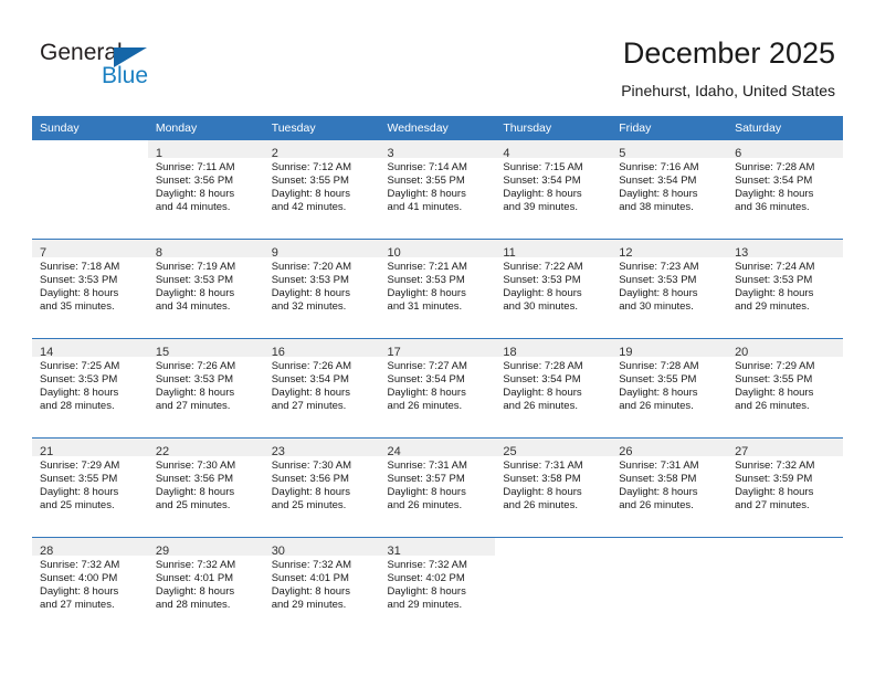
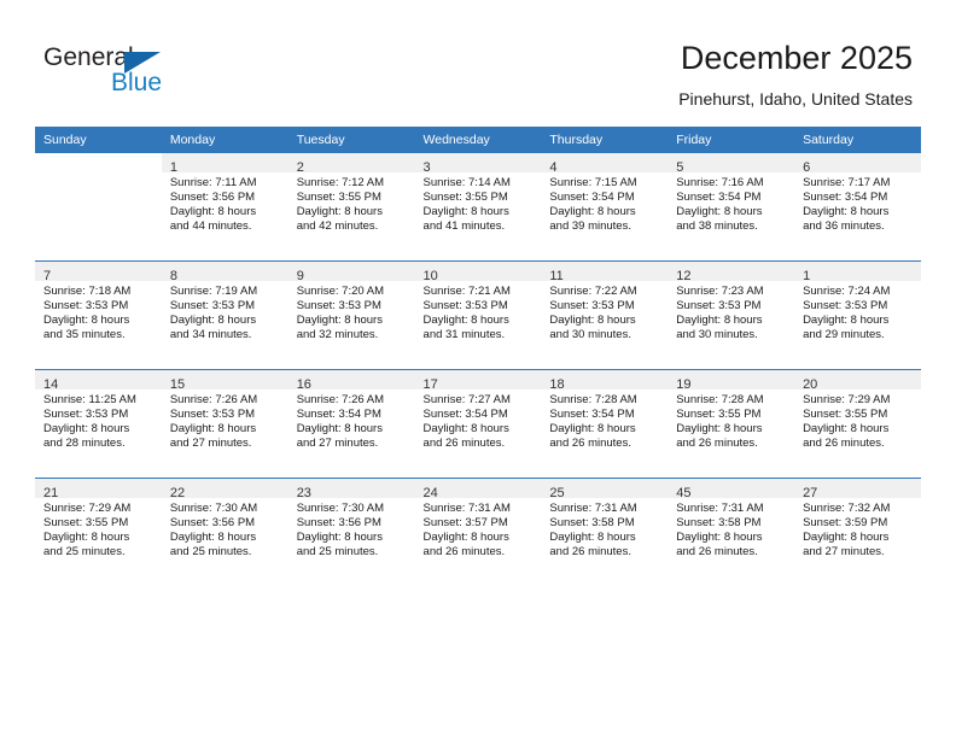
  General
  Blue
  December 2025
  Pinehurst, Idaho, United States
  Sunday	Monday	Tuesday	Wednesday	Thursday	Friday	Saturday
- 	1Sunrise: 7:11 AMSunset: 3:56 PMDaylight: 8 hoursand 44 minutes.	2Sunrise: 7:12 AMSunset: 3:55 PMDaylight: 8 hoursand 42 minutes.	3Sunrise: 7:14 AMSunset: 3:55 PMDaylight: 8 hoursand 41 minutes.	4Sunrise: 7:15 AMSunset: 3:54 PMDaylight: 8 hoursand 39 minutes.	5Sunrise: 7:16 AMSunset: 3:54 PMDaylight: 8 hoursand 38 minutes.	6Sunrise: 7:28 AMSunset: 3:54 PMDaylight: 8 hoursand 36 minutes.
+ 	1Sunrise: 7:11 AMSunset: 3:56 PMDaylight: 8 hoursand 44 minutes.	2Sunrise: 7:12 AMSunset: 3:55 PMDaylight: 8 hoursand 42 minutes.	3Sunrise: 7:14 AMSunset: 3:55 PMDaylight: 8 hoursand 41 minutes.	4Sunrise: 7:15 AMSunset: 3:54 PMDaylight: 8 hoursand 39 minutes.	5Sunrise: 7:16 AMSunset: 3:54 PMDaylight: 8 hoursand 38 minutes.	6Sunrise: 7:17 AMSunset: 3:54 PMDaylight: 8 hoursand 36 minutes.
- 7Sunrise: 7:18 AMSunset: 3:53 PMDaylight: 8 hoursand 35 minutes.	8Sunrise: 7:19 AMSunset: 3:53 PMDaylight: 8 hoursand 34 minutes.	9Sunrise: 7:20 AMSunset: 3:53 PMDaylight: 8 hoursand 32 minutes.	10Sunrise: 7:21 AMSunset: 3:53 PMDaylight: 8 hoursand 31 minutes.	11Sunrise: 7:22 AMSunset: 3:53 PMDaylight: 8 hoursand 30 minutes.	12Sunrise: 7:23 AMSunset: 3:53 PMDaylight: 8 hoursand 30 minutes.	13Sunrise: 7:24 AMSunset: 3:53 PMDaylight: 8 hoursand 29 minutes.
+ 7Sunrise: 7:18 AMSunset: 3:53 PMDaylight: 8 hoursand 35 minutes.	8Sunrise: 7:19 AMSunset: 3:53 PMDaylight: 8 hoursand 34 minutes.	9Sunrise: 7:20 AMSunset: 3:53 PMDaylight: 8 hoursand 32 minutes.	10Sunrise: 7:21 AMSunset: 3:53 PMDaylight: 8 hoursand 31 minutes.	11Sunrise: 7:22 AMSunset: 3:53 PMDaylight: 8 hoursand 30 minutes.	12Sunrise: 7:23 AMSunset: 3:53 PMDaylight: 8 hoursand 30 minutes.	1Sunrise: 7:24 AMSunset: 3:53 PMDaylight: 8 hoursand 29 minutes.
- 14Sunrise: 7:25 AMSunset: 3:53 PMDaylight: 8 hoursand 28 minutes.	15Sunrise: 7:26 AMSunset: 3:53 PMDaylight: 8 hoursand 27 minutes.	16Sunrise: 7:26 AMSunset: 3:54 PMDaylight: 8 hoursand 27 minutes.	17Sunrise: 7:27 AMSunset: 3:54 PMDaylight: 8 hoursand 26 minutes.	18Sunrise: 7:28 AMSunset: 3:54 PMDaylight: 8 hoursand 26 minutes.	19Sunrise: 7:28 AMSunset: 3:55 PMDaylight: 8 hoursand 26 minutes.	20Sunrise: 7:29 AMSunset: 3:55 PMDaylight: 8 hoursand 26 minutes.
+ 14Sunrise: 11:25 AMSunset: 3:53 PMDaylight: 8 hoursand 28 minutes.	15Sunrise: 7:26 AMSunset: 3:53 PMDaylight: 8 hoursand 27 minutes.	16Sunrise: 7:26 AMSunset: 3:54 PMDaylight: 8 hoursand 27 minutes.	17Sunrise: 7:27 AMSunset: 3:54 PMDaylight: 8 hoursand 26 minutes.	18Sunrise: 7:28 AMSunset: 3:54 PMDaylight: 8 hoursand 26 minutes.	19Sunrise: 7:28 AMSunset: 3:55 PMDaylight: 8 hoursand 26 minutes.	20Sunrise: 7:29 AMSunset: 3:55 PMDaylight: 8 hoursand 26 minutes.
- 21Sunrise: 7:29 AMSunset: 3:55 PMDaylight: 8 hoursand 25 minutes.	22Sunrise: 7:30 AMSunset: 3:56 PMDaylight: 8 hoursand 25 minutes.	23Sunrise: 7:30 AMSunset: 3:56 PMDaylight: 8 hoursand 25 minutes.	24Sunrise: 7:31 AMSunset: 3:57 PMDaylight: 8 hoursand 26 minutes.	25Sunrise: 7:31 AMSunset: 3:58 PMDaylight: 8 hoursand 26 minutes.	26Sunrise: 7:31 AMSunset: 3:58 PMDaylight: 8 hoursand 26 minutes.	27Sunrise: 7:32 AMSunset: 3:59 PMDaylight: 8 hoursand 27 minutes.
+ 21Sunrise: 7:29 AMSunset: 3:55 PMDaylight: 8 hoursand 25 minutes.	22Sunrise: 7:30 AMSunset: 3:56 PMDaylight: 8 hoursand 25 minutes.	23Sunrise: 7:30 AMSunset: 3:56 PMDaylight: 8 hoursand 25 minutes.	24Sunrise: 7:31 AMSunset: 3:57 PMDaylight: 8 hoursand 26 minutes.	25Sunrise: 7:31 AMSunset: 3:58 PMDaylight: 8 hoursand 26 minutes.	45Sunrise: 7:31 AMSunset: 3:58 PMDaylight: 8 hoursand 26 minutes.	27Sunrise: 7:32 AMSunset: 3:59 PMDaylight: 8 hoursand 27 minutes.
- 28Sunrise: 7:32 AMSunset: 4:00 PMDaylight: 8 hoursand 27 minutes.	29Sunrise: 7:32 AMSunset: 4:01 PMDaylight: 8 hoursand 28 minutes.	30Sunrise: 7:32 AMSunset: 4:01 PMDaylight: 8 hoursand 29 minutes.	31Sunrise: 7:32 AMSunset: 4:02 PMDaylight: 8 hoursand 29 minutes.
